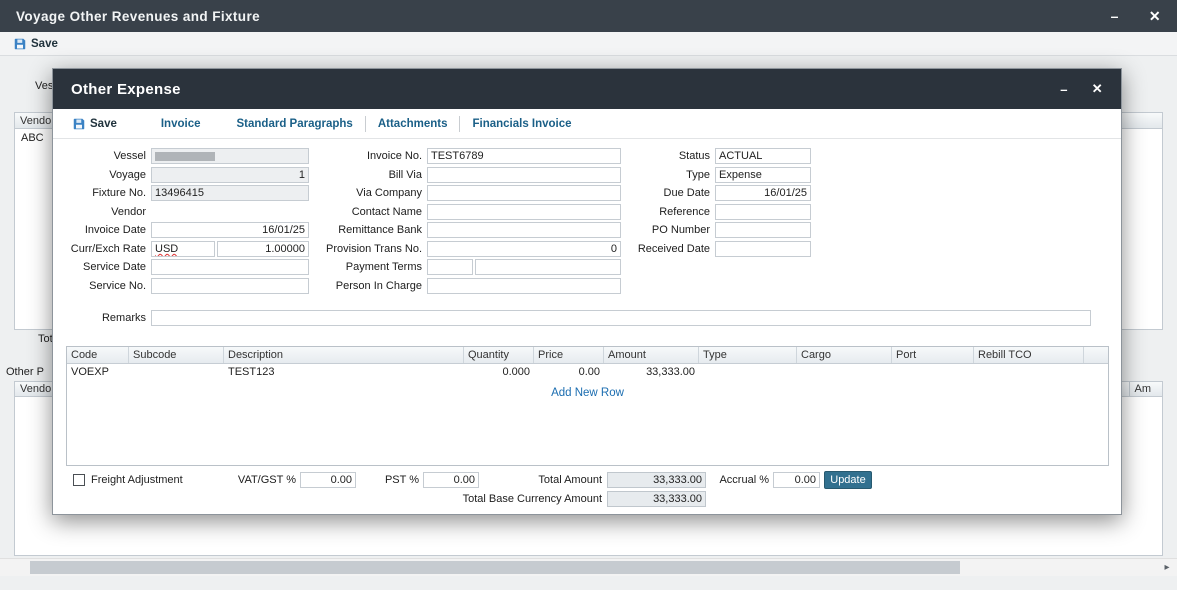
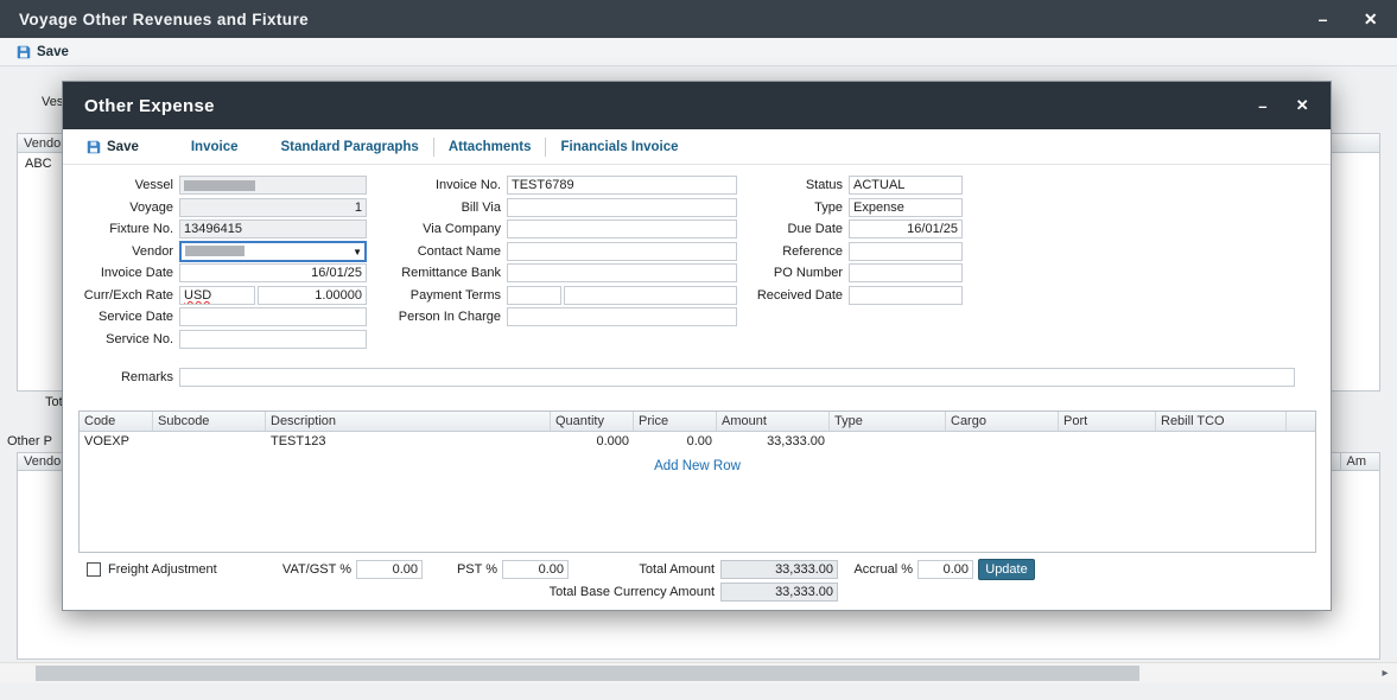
  Voyage Other Revenues and Fixture
  –
  ✕
  Save
  Ves
  Vendo
  ABC
  Other P
  Vendo
  Am
  ▸
  Other Expense
  –
  ✕
  Save
  Invoice
  Standard Paragraphs
  Attachments
  Financials Invoice
  Vessel
  Voyage
  1
  Fixture No.
  13496415
  Vendor
+ ▼
  Invoice Date
  16/01/25
  Curr/Exch Rate
  USD
  1.00000
  Service Date
  Service No.
  Invoice No.
  TEST6789
  Bill Via
  Via Company
  Contact Name
  Remittance Bank
- Provision Trans No.
- 0
  Payment Terms
  Person In Charge
  Status
  ACTUAL
  Type
  Expense
  Due Date
  16/01/25
  Reference
  PO Number
  Received Date
  Remarks
  Code
  Subcode
  Description
  Quantity
  Price
  Amount
  Type
  Cargo
  Port
  Rebill TCO
  VOEXP
  TEST123
  0.000
  0.00
  33,333.00
  Add New Row
  Freight Adjustment
  VAT/GST %
  0.00
  PST %
  0.00
  Total Amount
  33,333.00
  Accrual %
  0.00
  Update
  Total Base Currency Amount
  33,333.00
